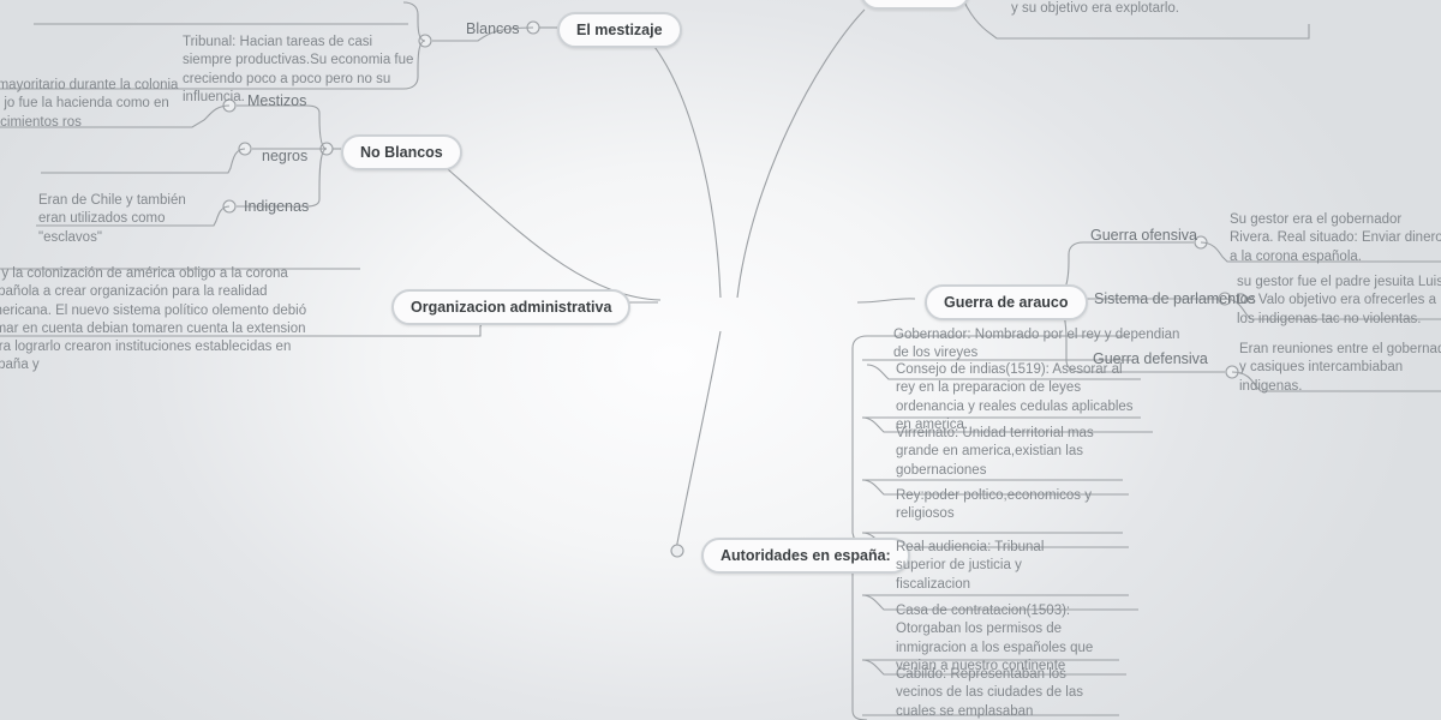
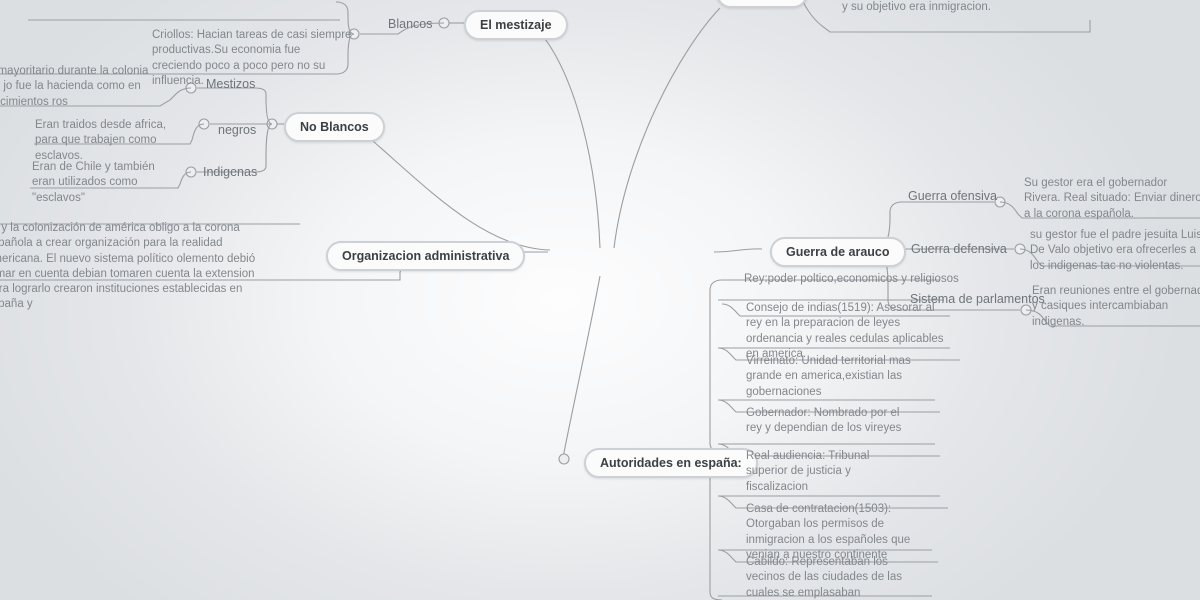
- y su objetivo era explotarlo.
+ y su objetivo era inmigracion.
  El mestizaje
  Blancos
- Tribunal: Hacian tareas de casi siempre productivas.Su economia fue creciendo poco a poco pero no su influencia.
+ Criollos: Hacian tareas de casi siempre productivas.Su economia fue creciendo poco a poco pero no su influencia.
  No Blancos
  Mestizos
  mayoritario durante la colonia jo fue la hacienda como en cimientos ros
  negros
+ Eran traidos desde africa, para que trabajen como esclavos.
  Indigenas
  Eran de Chile y también eran utilizados como "esclavos"
  Organizacion administrativa
  y la colonización de américa obligo a la corona pañola a crear organización para la realidad ericana. El nuevo sistema político olemento debió mar en cuenta debian tomaren cuenta la extension ra lograrlo crearon instituciones establecidas en paña y
  Guerra de arauco
  Guerra ofensiva
  Su gestor era el gobernador Rivera. Real situado: Enviar dinero a la corona española.
- Sistema de parlamentos
+ Guerra defensiva
  su gestor fue el padre jesuita Luis De Valo objetivo era ofrecerles a los indigenas tac no violentas.
- Guerra defensiva
+ Sistema de parlamentos
  Eran reuniones entre el goberna y casiques intercambiaban indigenas.
  Autoridades en españa:
- Gobernador: Nombrado por el rey y dependian de los vireyes
+ Rey:poder poltico,economicos y religiosos
  Consejo de indias(1519): Asesorar al rey en la preparacion de leyes ordenancia y reales cedulas aplicables en america.
  Virreinato: Unidad territorial mas grande en america,existian las gobernaciones
- Rey:poder poltico,economicos y religiosos
+ Gobernador: Nombrado por el rey y dependian de los vireyes
  Real audiencia: Tribunal superior de justicia y fiscalizacion
  Casa de contratacion(1503): Otorgaban los permisos de inmigracion a los españoles que venian a nuestro continente
  Cabildo: Representaban los vecinos de las ciudades de las cuales se emplasaban
